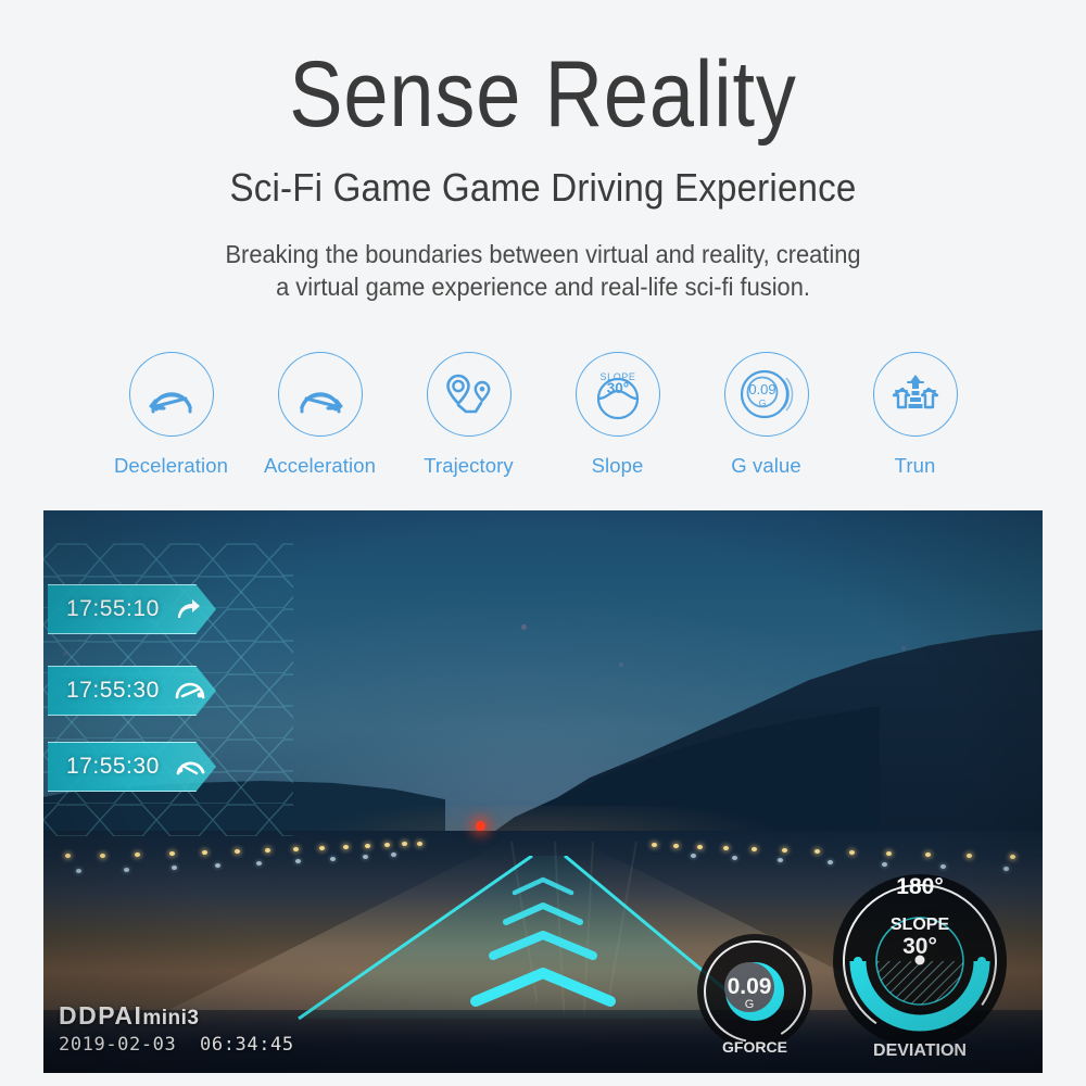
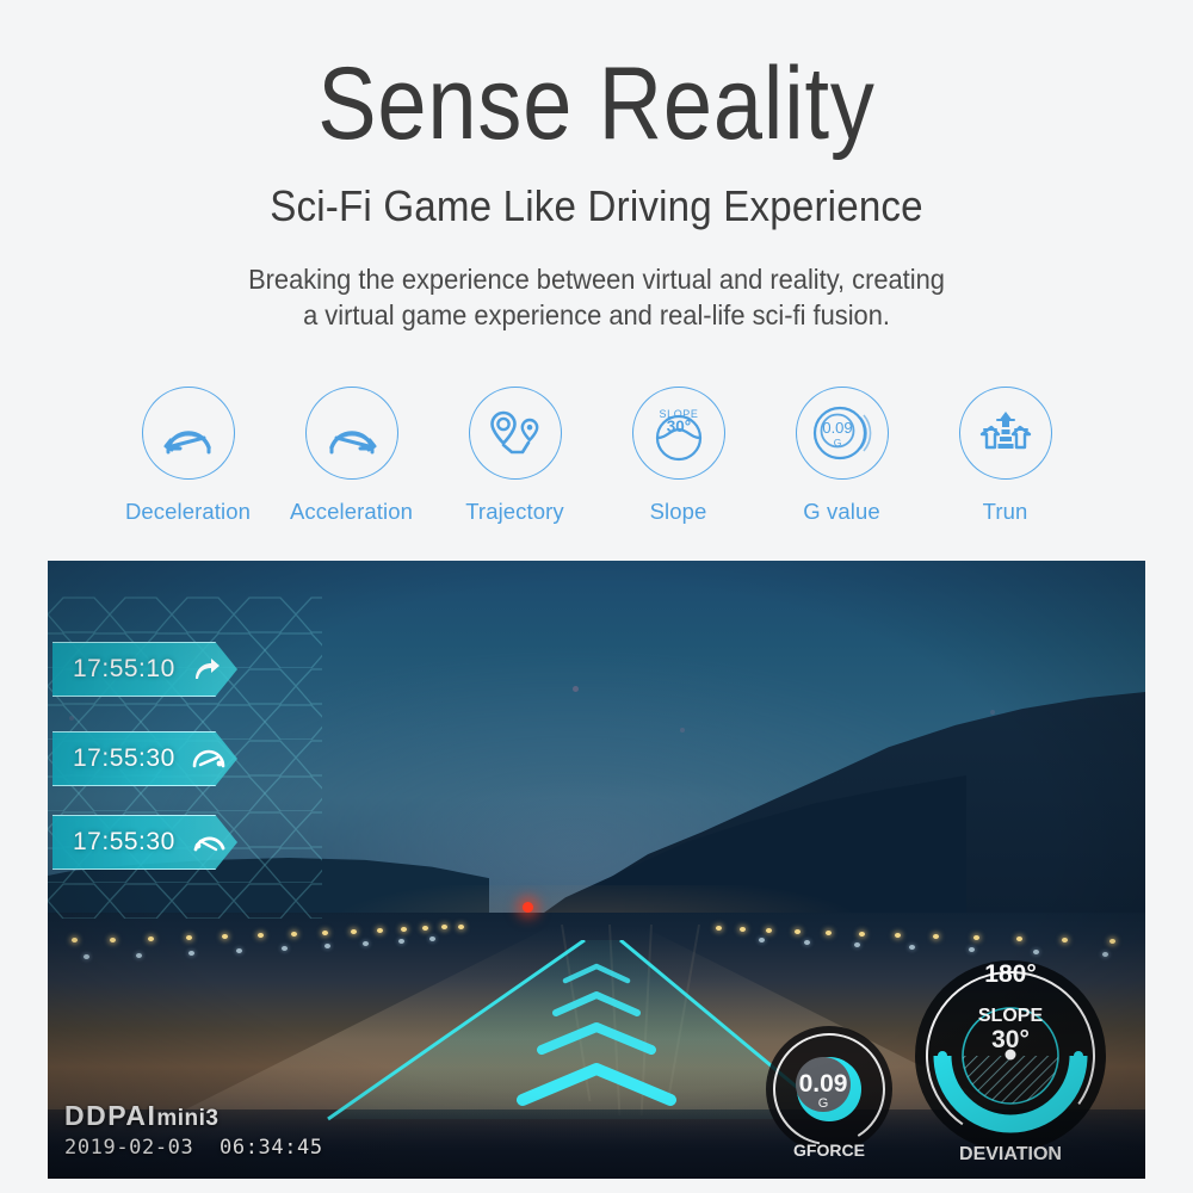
  Sense Reality
- Sci-Fi Game Game Driving Experience
+ Sci-Fi Game Like Driving Experience
- Breaking the boundaries between virtual and reality, creating
+ Breaking the experience between virtual and reality, creating
  a virtual game experience and real-life sci-fi fusion.
  Deceleration
  Acceleration
  Trajectory
  SLOPE
  30°
  Slope
  0.09
  G
  G value
  Trun
